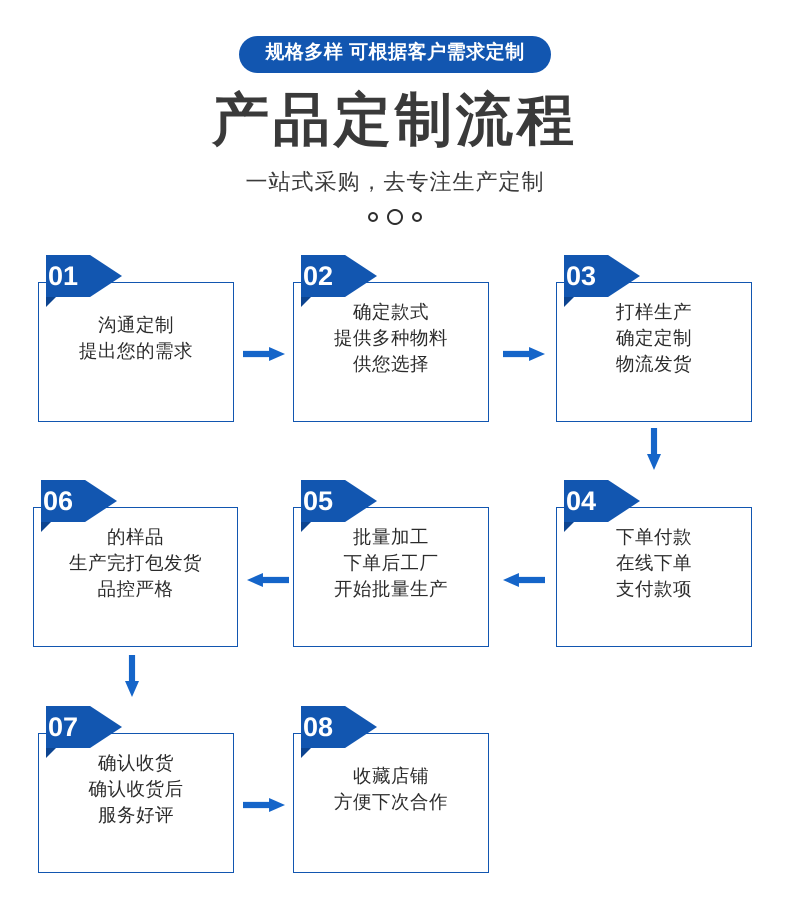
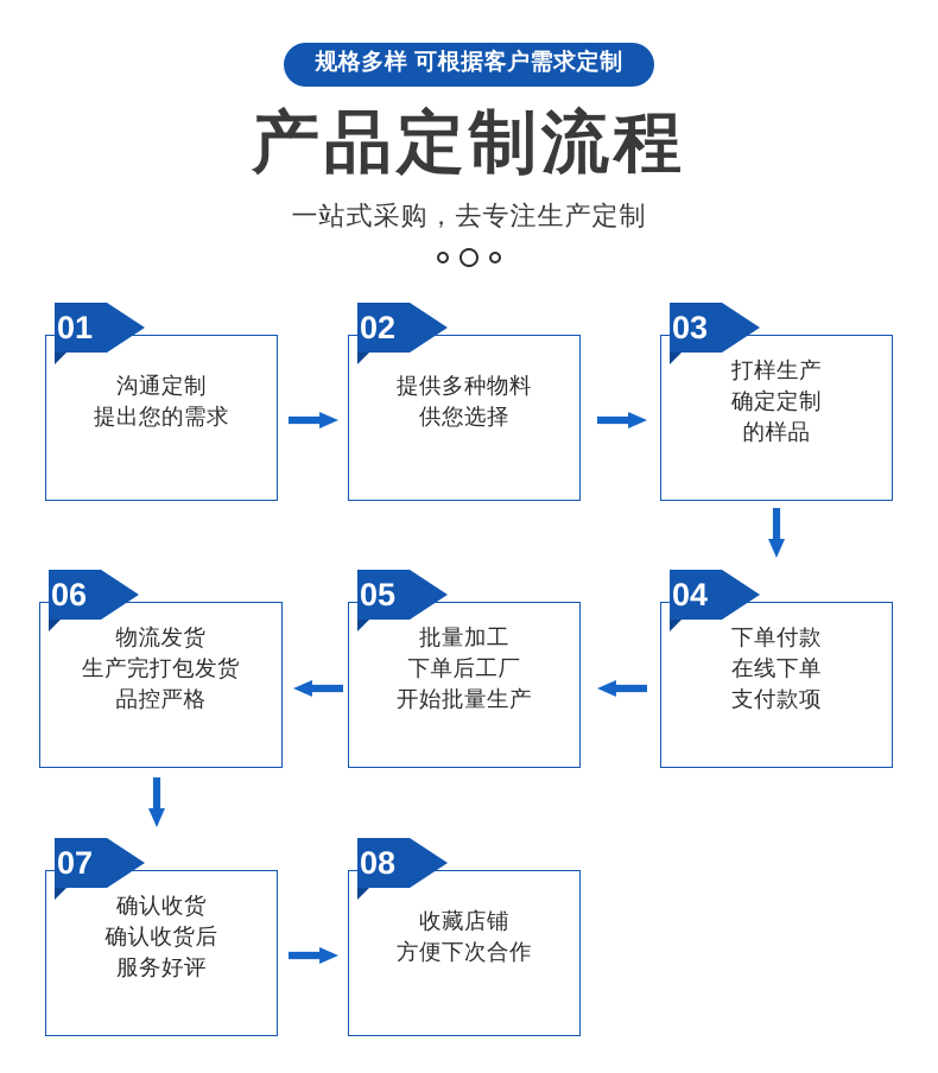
  规格多样 可根据客户需求定制
  产品定制流程
  一站式采购，去专注生产定制
  01
  沟通定制
  提出您的需求
  02
- 确定款式
  提供多种物料
  供您选择
  03
  打样生产
  确定定制
- 物流发货
+ 的样品
  06
- 的样品
+ 物流发货
  生产完打包发货
  品控严格
  05
  批量加工
  下单后工厂
  开始批量生产
  04
  下单付款
  在线下单
  支付款项
  07
  确认收货
  确认收货后
  服务好评
  08
  收藏店铺
  方便下次合作
